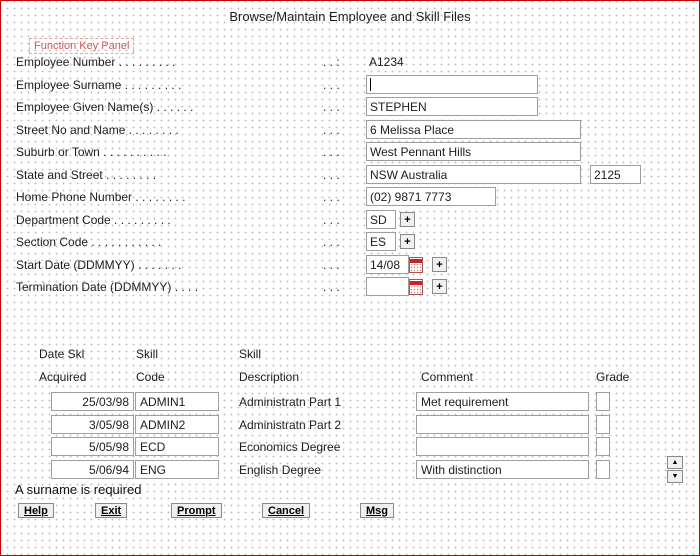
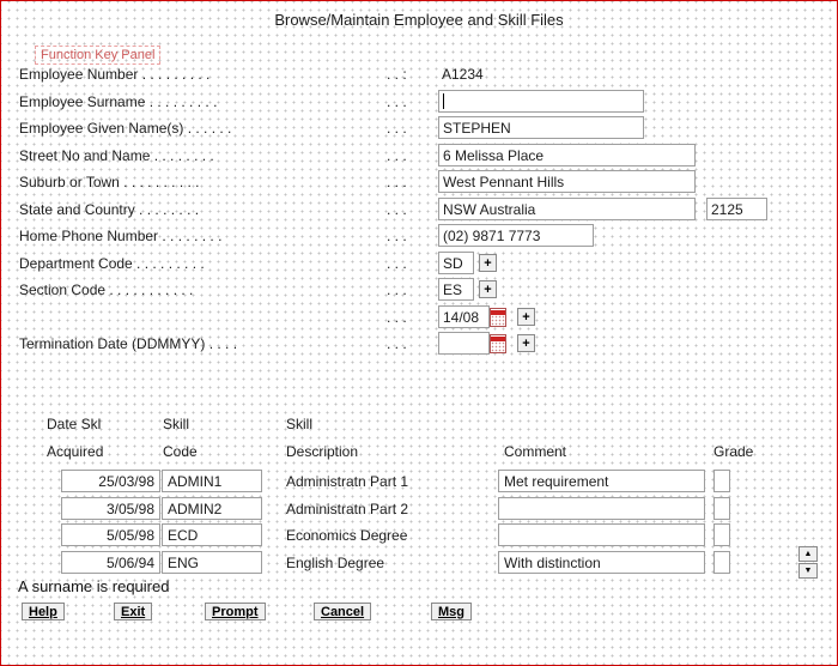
  Browse/Maintain Employee and Skill Files
  Function Key Panel
  Employee Number . . . . . . . . .
  . . :
  A1234
  Employee Surname . . . . . . . . .
  . . .
  Employee Given Name(s) . . . . . .
  . . .
  STEPHEN
  Street No and Name . . . . . . . .
  . . .
  6 Melissa Place
  Suburb or Town . . . . . . . . . .
  . . .
  West Pennant Hills
- State and Street . . . . . . . .
+ State and Country . . . . . . . .
  . . .
  NSW Australia
  2125
  Home Phone Number . . . . . . . .
  . . .
  (02) 9871 7773
  Department Code . . . . . . . . .
  . . .
  SD
  +
  Section Code . . . . . . . . . . .
  . . .
  ES
  +
- Start Date (DDMMYY) . . . . . . .
  . . .
  14/08
  +
  Termination Date (DDMMYY) . . . .
  . . .
  +
  Date Skl
  Acquired
  Skill
  Code
  Skill
  Description
  Comment
  Grade
  25/03/98
  ADMIN1
  Administratn Part 1
  Met requirement
  3/05/98
  ADMIN2
  Administratn Part 2
  5/05/98
  ECD
  Economics Degree
  5/06/94
  ENG
  English Degree
  With distinction
  A surname is required
  Help
  Exit
  Prompt
  Cancel
  Msg
